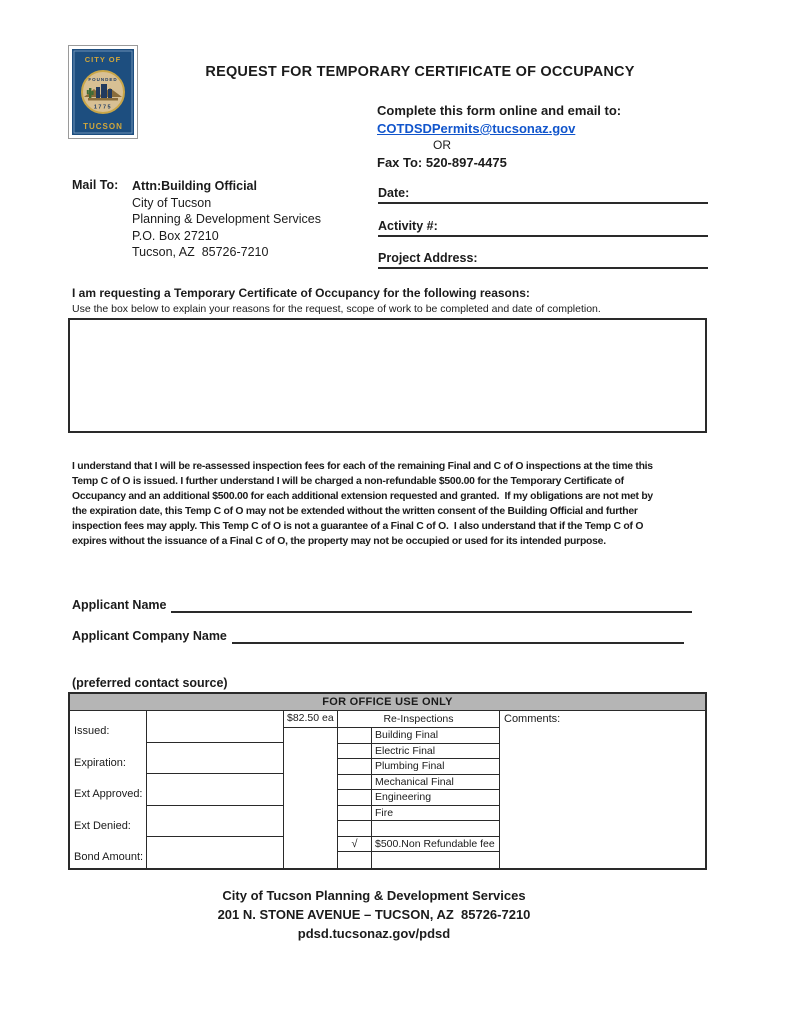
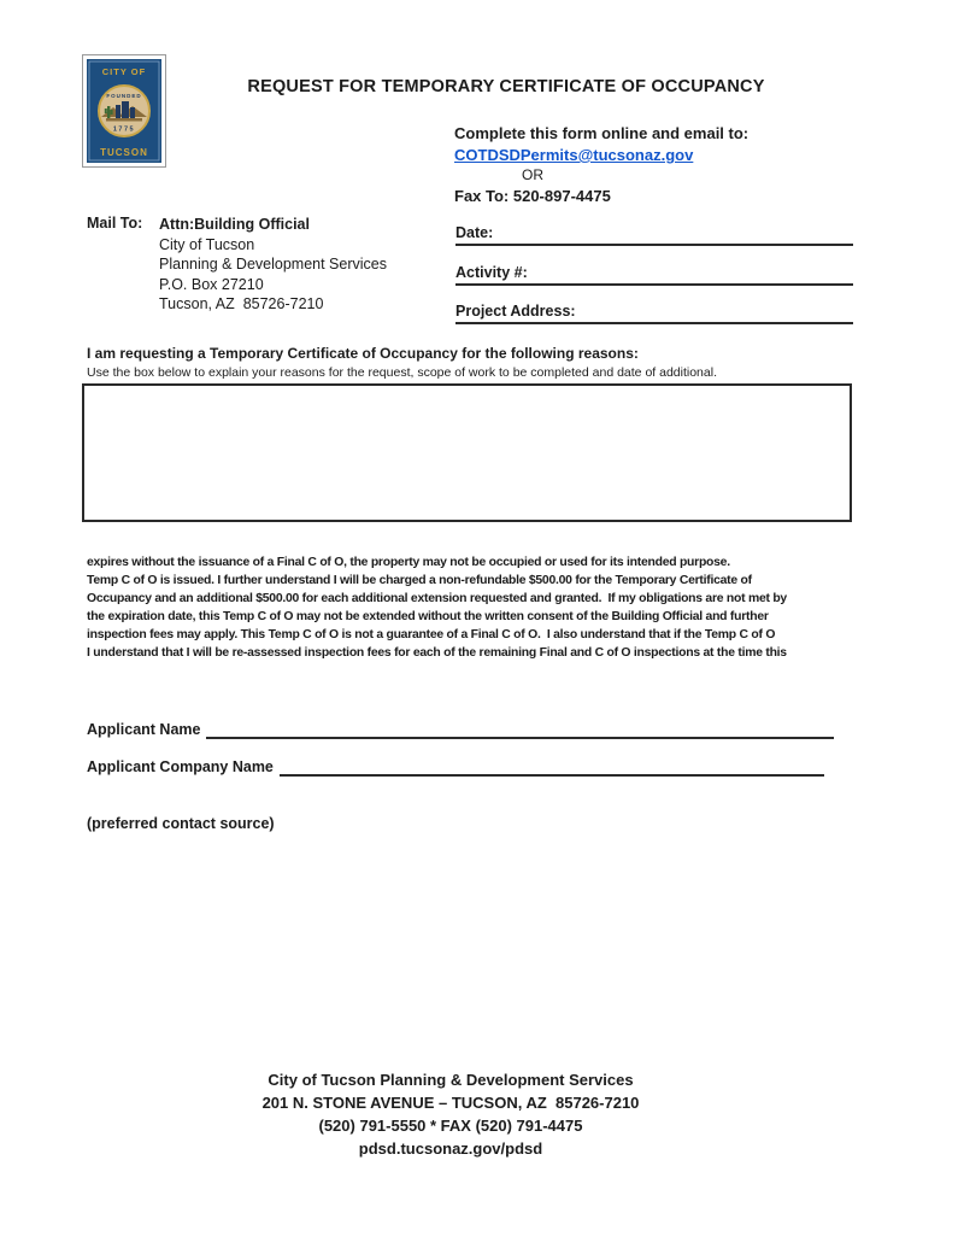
  CITY OF
  TUCSON
  REQUEST FOR TEMPORARY CERTIFICATE OF OCCUPANCY
  Complete this form online and email to:
  COTDSDPermits@tucsonaz.gov
  OR
  Fax To: 520-897-4475
  Mail To:
  Attn:Building Official
  City of Tucson
  Planning & Development Services
  P.O. Box 27210
  Tucson, AZ 85726-7210
  Date:
  Activity #:
  Project Address:
  I am requesting a Temporary Certificate of Occupancy for the following reasons:
- Use the box below to explain your reasons for the request, scope of work to be completed and date of completion.
+ Use the box below to explain your reasons for the request, scope of work to be completed and date of additional.
- I understand that I will be re-assessed inspection fees for each of the remaining Final and C of O inspections at the time this
+ expires without the issuance of a Final C of O, the property may not be occupied or used for its intended purpose.
  Temp C of O is issued. I further understand I will be charged a non-refundable $500.00 for the Temporary Certificate of
  Occupancy and an additional $500.00 for each additional extension requested and granted. If my obligations are not met by
  the expiration date, this Temp C of O may not be extended without the written consent of the Building Official and further
  inspection fees may apply. This Temp C of O is not a guarantee of a Final C of O. I also understand that if the Temp C of O
- expires without the issuance of a Final C of O, the property may not be occupied or used for its intended purpose.
+ I understand that I will be re-assessed inspection fees for each of the remaining Final and C of O inspections at the time this
  Applicant Name
  Applicant Company Name
  (preferred contact source)
- FOR OFFICE USE ONLY
- Issued:
- Expiration:
- Ext Approved:
- Ext Denied:
- Bond Amount:
- $82.50 ea
- Re-Inspections
- Building Final
- Electric Final
- Plumbing Final
- Mechanical Final
- Engineering
- Fire
- √
- $500.Non Refundable fee
- Comments:
  City of Tucson Planning & Development Services
  201 N. STONE AVENUE – TUCSON, AZ 85726-7210
+ (520) 791-5550 * FAX (520) 791-4475
  pdsd.tucsonaz.gov/pdsd
